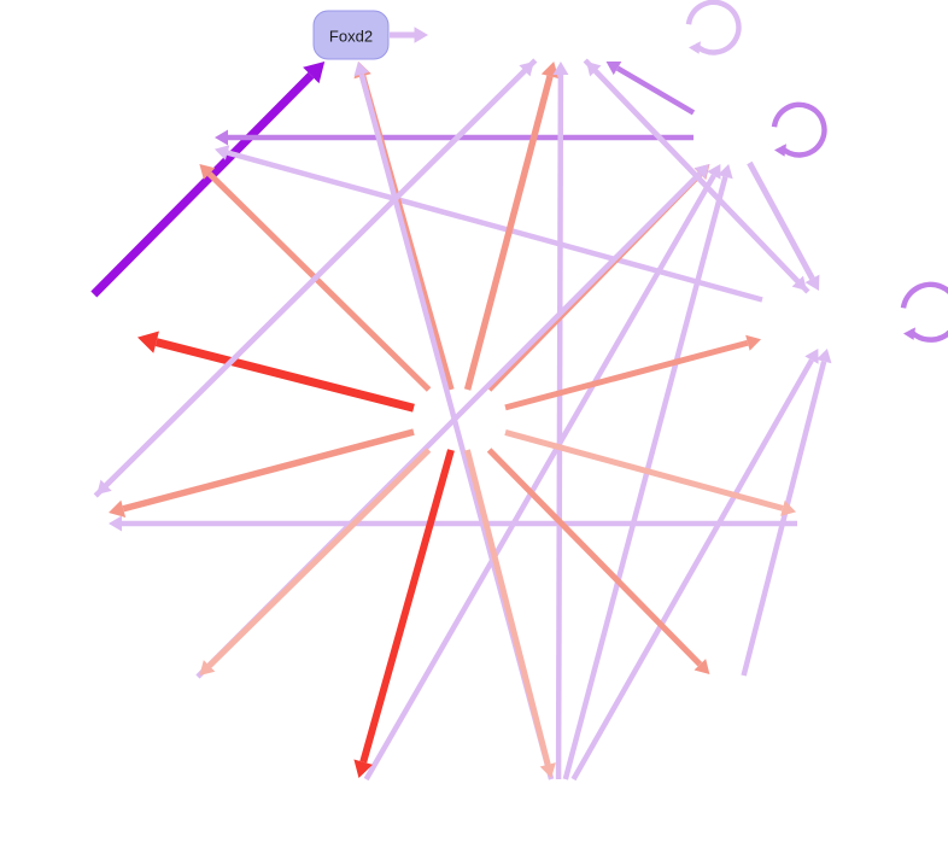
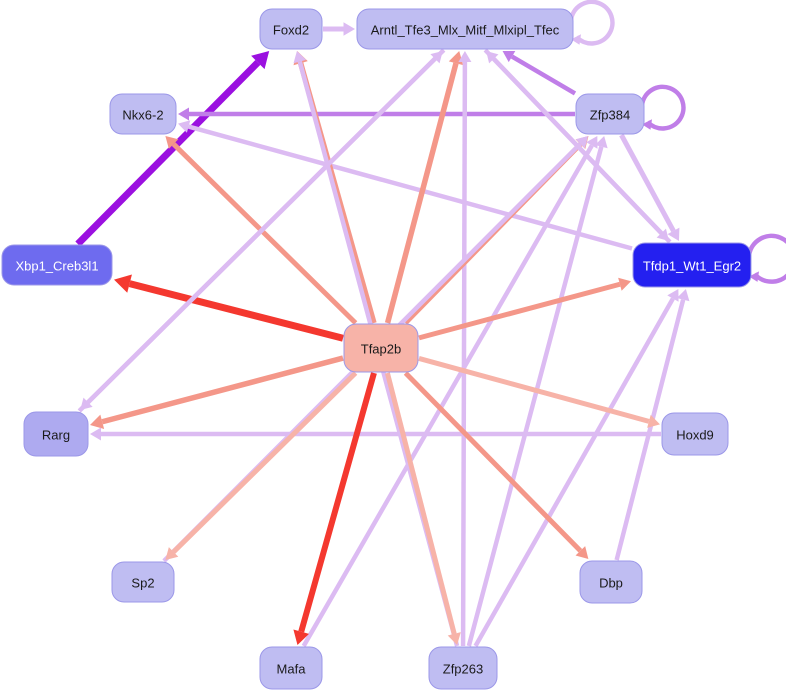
  Foxd2
+ Arntl_Tfe3_Mlx_Mitf_Mlxipl_Tfec
+ Nkx6-2
+ Zfp384
+ Xbp1_Creb3l1
+ Tfdp1_Wt1_Egr2
+ Tfap2b
+ Rarg
+ Hoxd9
+ Sp2
+ Dbp
+ Mafa
+ Zfp263
